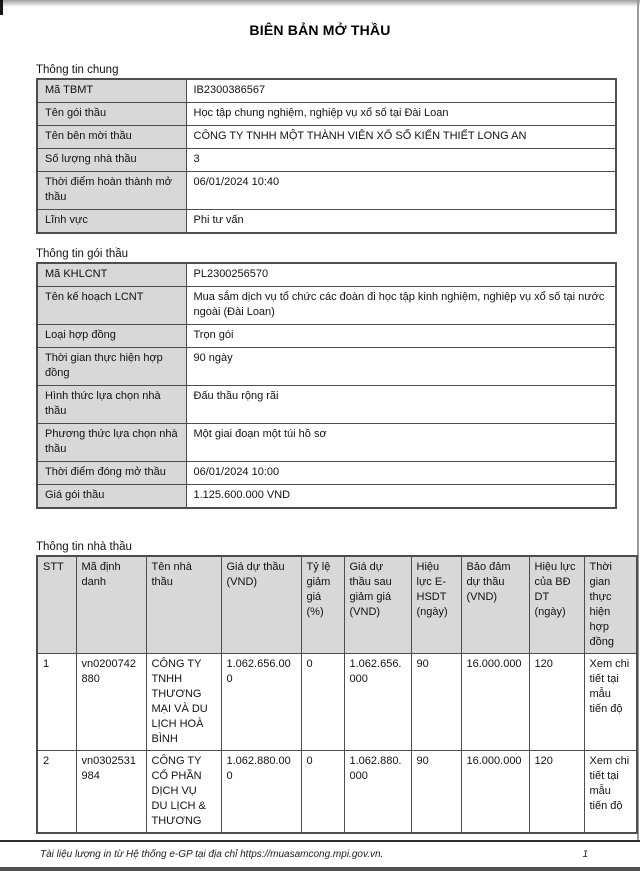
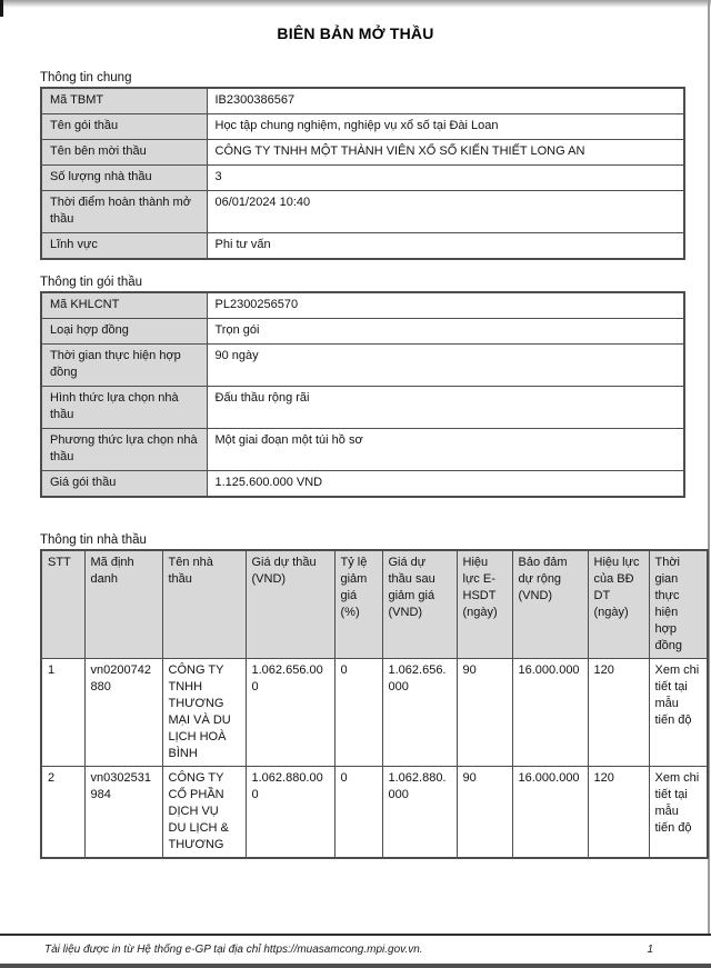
  BIÊN BẢN MỞ THẦU
  Thông tin chung
  Mã TBMT	IB2300386567
  Tên gói thầu	Học tập chung nghiệm, nghiệp vụ xổ số tại Đài Loan
  Tên bên mời thầu	CÔNG TY TNHH MỘT THÀNH VIÊN XỔ SỐ KIẾN THIẾT LONG AN
  Số lượng nhà thầu	3
  Thời điểm hoàn thành mở thầu	06/01/2024 10:40
  Lĩnh vực	Phi tư vấn
  Thông tin gói thầu
  Mã KHLCNT	PL2300256570
- Tên kế hoạch LCNT	Mua sắm dịch vụ tổ chức các đoàn đi học tập kinh nghiệm, nghiệp vụ xổ số tại nước ngoài (Đài Loan)
  Loại hợp đồng	Trọn gói
  Thời gian thực hiện hợp đồng	90 ngày
  Hình thức lựa chọn nhà thầu	Đấu thầu rộng rãi
  Phương thức lựa chọn nhà thầu	Một giai đoạn một túi hồ sơ
- Thời điểm đóng mở thầu	06/01/2024 10:00
  Giá gói thầu	1.125.600.000 VND
  Thông tin nhà thầu
- STT	Mã định danh	Tên nhà thầu	Giá dự thầu (VND)	Tỷ lệ giảm giá (%)	Giá dự thầu sau giảm giá (VND)	Hiệu lực E-HSDT (ngày)	Bảo đảm dự thầu (VND)	Hiệu lực của BĐ DT (ngày)	Thời gian thực hiện hợp đồng
+ STT	Mã định danh	Tên nhà thầu	Giá dự thầu (VND)	Tỷ lệ giảm giá (%)	Giá dự thầu sau giảm giá (VND)	Hiệu lực E-HSDT (ngày)	Bảo đảm dự rộng (VND)	Hiệu lực của BĐ DT (ngày)	Thời gian thực hiện hợp đồng
  1	vn0200742880	CÔNG TY TNHH THƯƠNG MẠI VÀ DU LỊCH HOÀ BÌNH	1.062.656.000	0	1.062.656.000	90	16.000.000	120	Xem chi tiết tại mẫu tiến độ
  2	vn0302531984	CÔNG TY CỔ PHẦN DỊCH VỤ DU LỊCH & THƯƠNG	1.062.880.000	0	1.062.880.000	90	16.000.000	120	Xem chi tiết tại mẫu tiến độ
- Tài liệu lượng in từ Hệ thống e-GP tại địa chỉ https://muasamcong.mpi.gov.vn.
+ Tài liệu được in từ Hệ thống e-GP tại địa chỉ https://muasamcong.mpi.gov.vn.
  1
